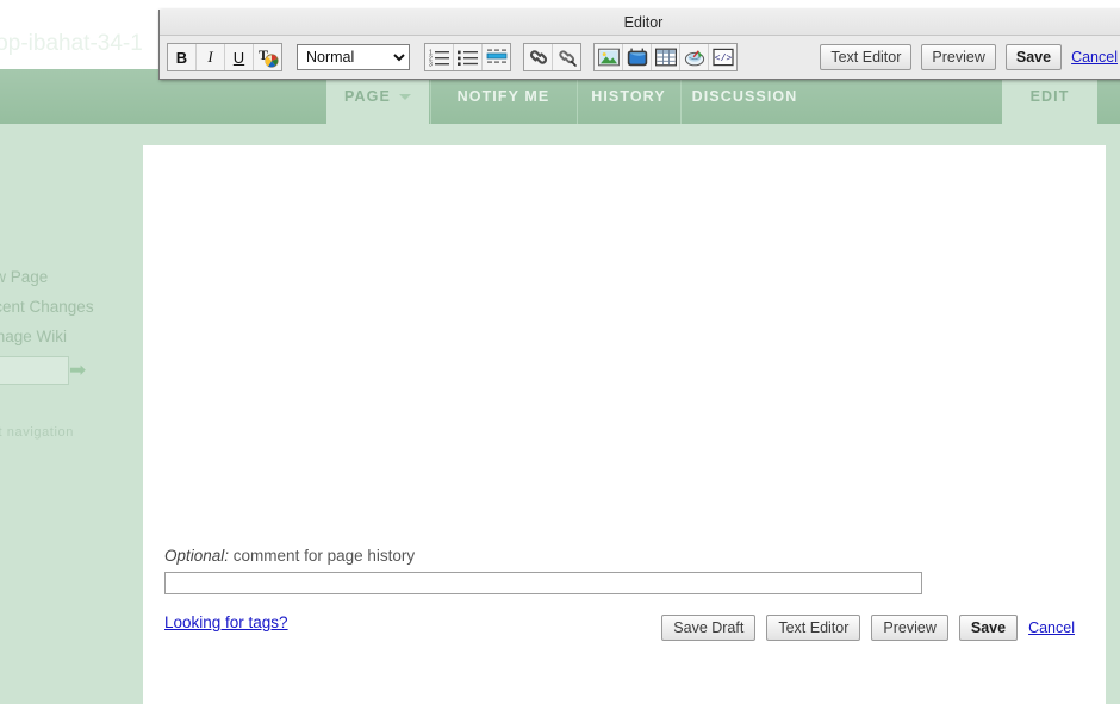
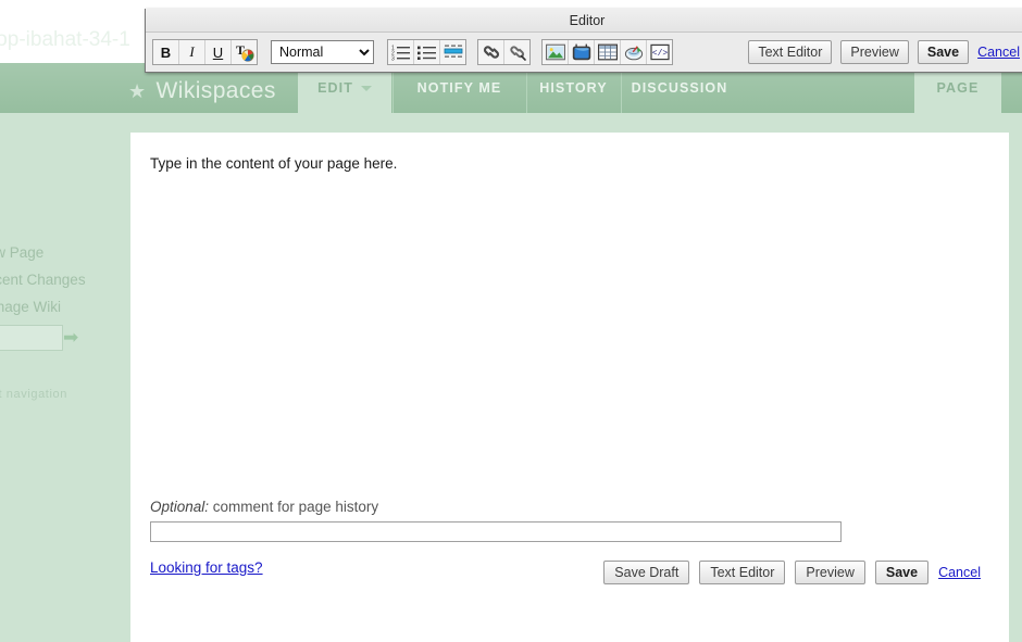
+ ★
+ Wikispaces
- PAGE
+ EDIT
  NOTIFY ME
  HISTORY
  DISCUSSION
- EDIT
+ PAGE
  w Page
  ent Changes
  nage Wiki
  ➡
  t navigation
+ Type in the content of your page here.
  Optional: comment for page history
  Looking for tags?
  Save Draft
  Text Editor
  Preview
  Save
  Cancel
  Editor
  B
  I
  U
  T
  Normal
  </>
  Text Editor
  Preview
  Save
  Cancel
